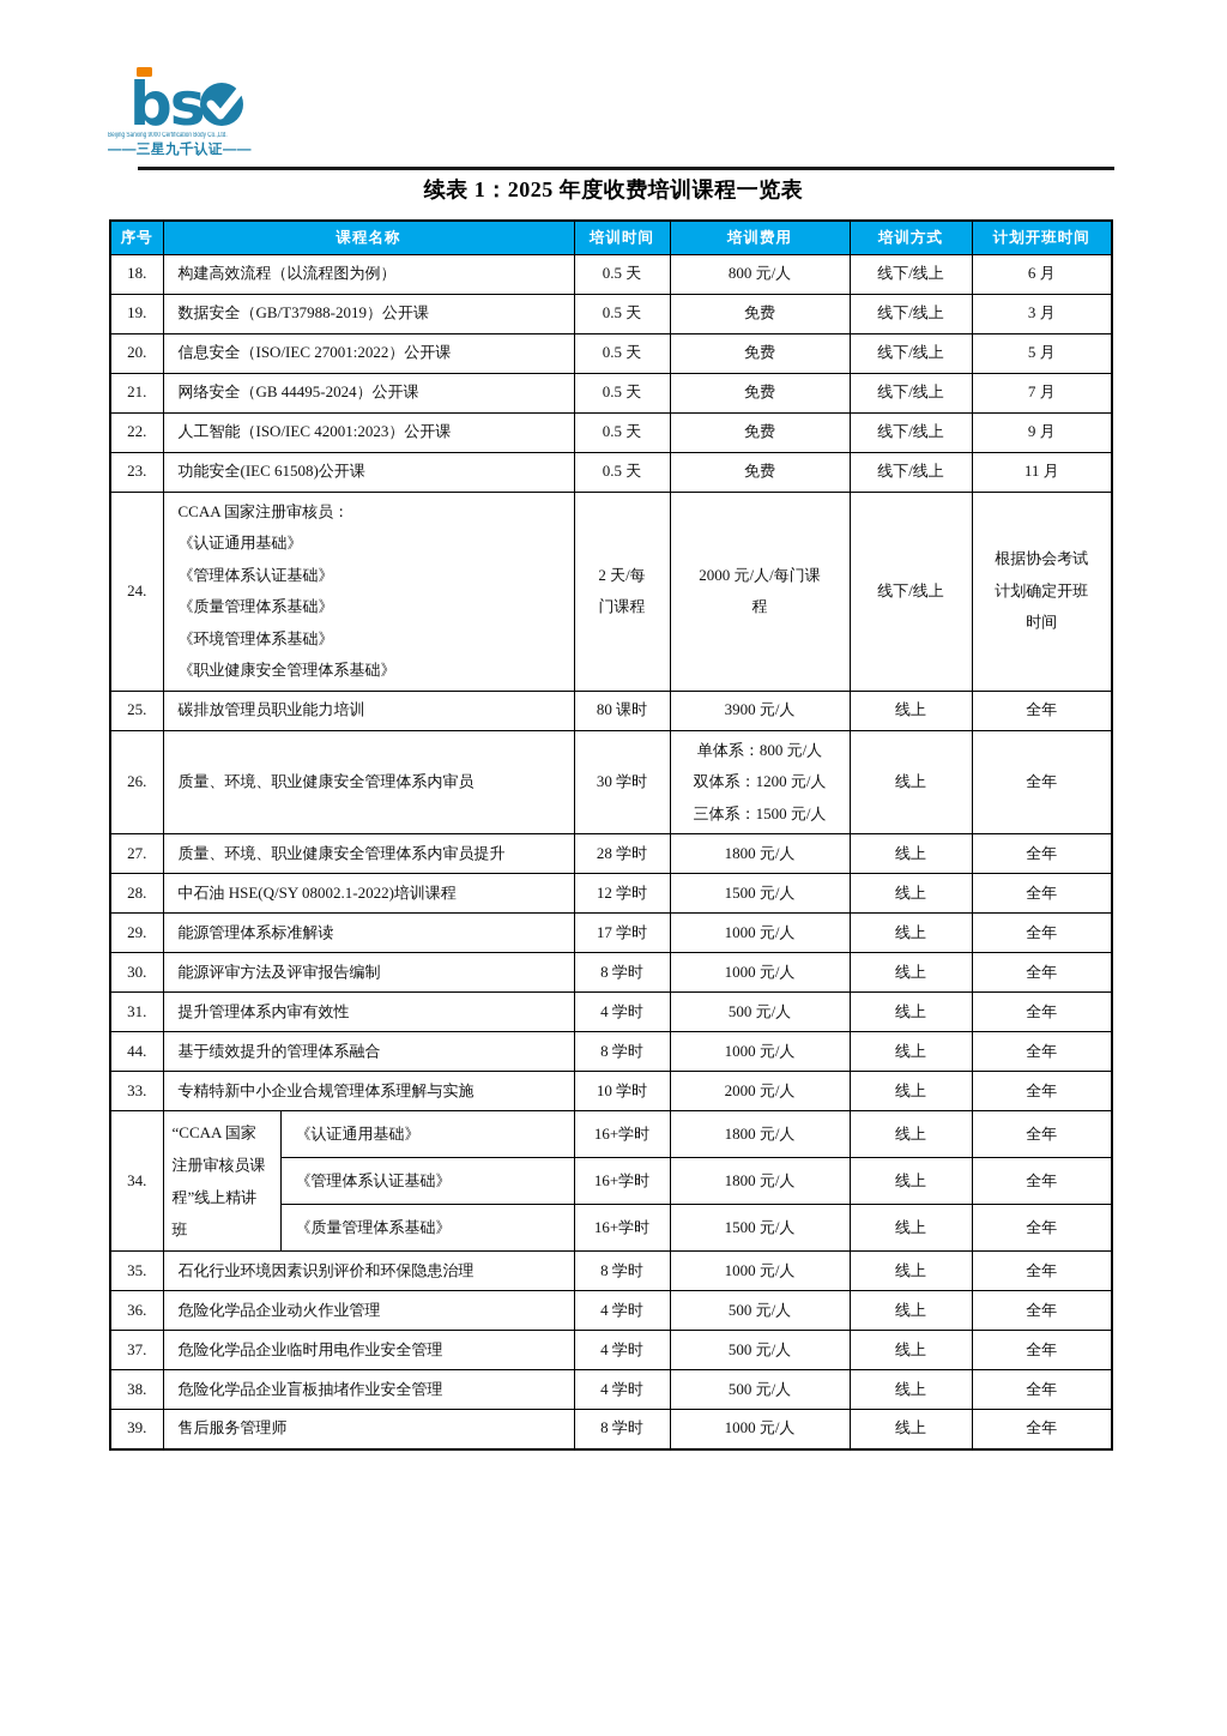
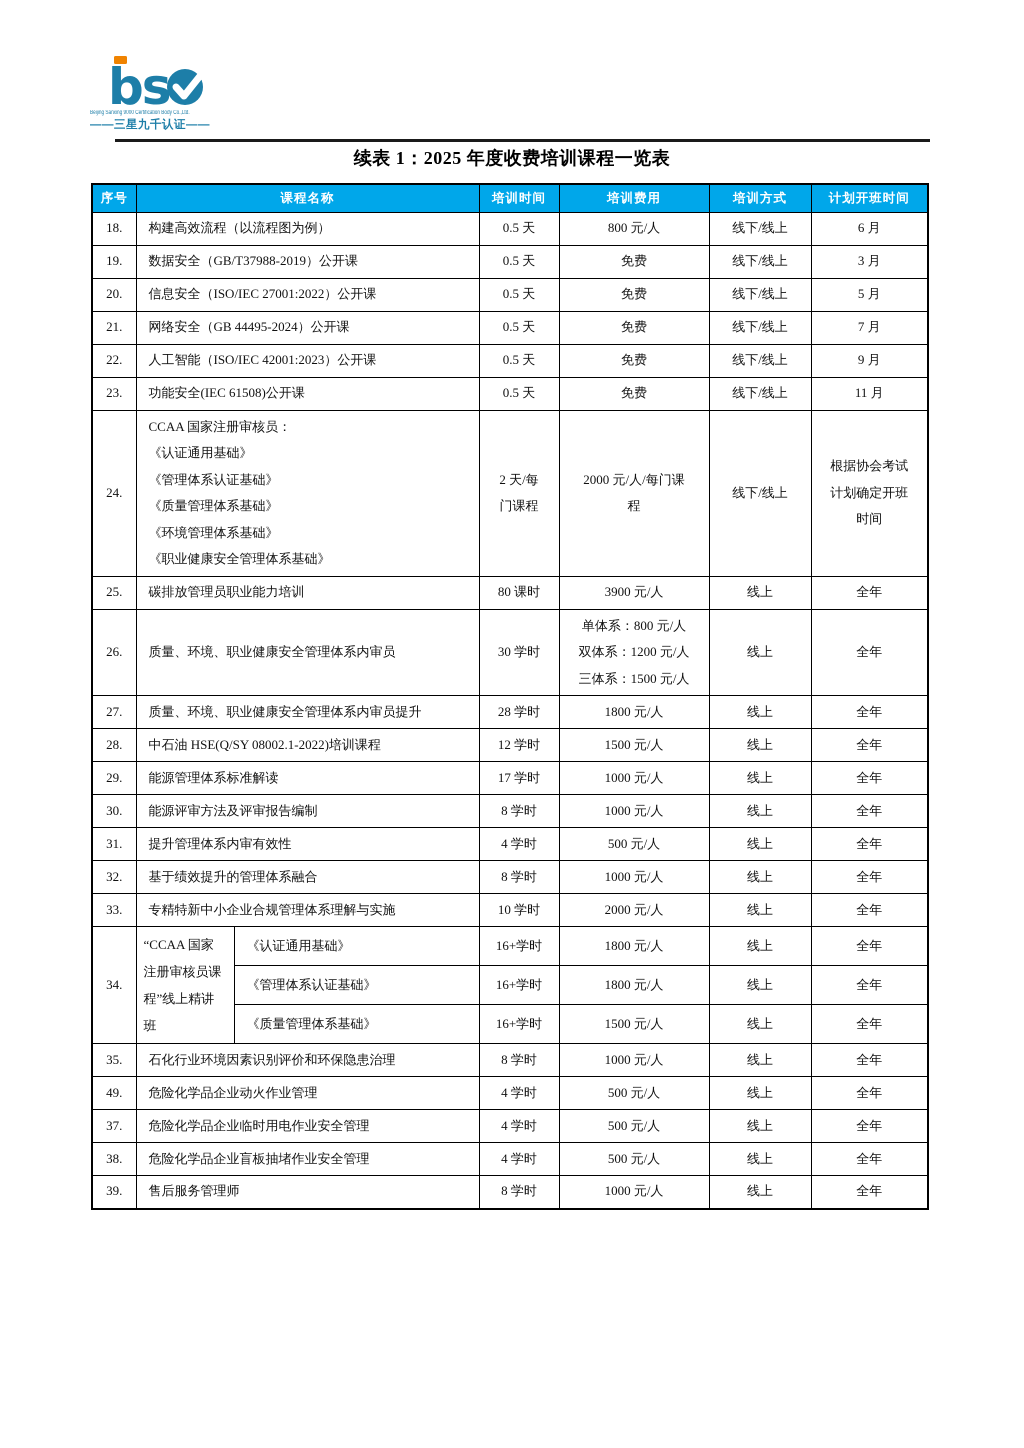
  bs
  ——三星九千认证——
  续表 1：2025 年度收费培训课程一览表
  序号	课程名称	培训时间	培训费用	培训方式	计划开班时间
  18.	构建高效流程（以流程图为例）	0.5 天	800 元/人	线下/线上	6 月
  19.	数据安全（GB/T37988-2019）公开课	0.5 天	免费	线下/线上	3 月
  20.	信息安全（ISO/IEC 27001:2022）公开课	0.5 天	免费	线下/线上	5 月
  21.	网络安全（GB 44495-2024）公开课	0.5 天	免费	线下/线上	7 月
  22.	人工智能（ISO/IEC 42001:2023）公开课	0.5 天	免费	线下/线上	9 月
  23.	功能安全(IEC 61508)公开课	0.5 天	免费	线下/线上	11 月
  24.	CCAA 国家注册审核员： 《认证通用基础》 《管理体系认证基础》 《质量管理体系基础》 《环境管理体系基础》 《职业健康安全管理体系基础》	2 天/每 门课程	2000 元/人/每门课 程	线下/线上	根据协会考试 计划确定开班 时间
  25.	碳排放管理员职业能力培训	80 课时	3900 元/人	线上	全年
  26.	质量、环境、职业健康安全管理体系内审员	30 学时	单体系：800 元/人 双体系：1200 元/人 三体系：1500 元/人	线上	全年
  27.	质量、环境、职业健康安全管理体系内审员提升	28 学时	1800 元/人	线上	全年
  28.	中石油 HSE(Q/SY 08002.1-2022)培训课程	12 学时	1500 元/人	线上	全年
  29.	能源管理体系标准解读	17 学时	1000 元/人	线上	全年
  30.	能源评审方法及评审报告编制	8 学时	1000 元/人	线上	全年
  31.	提升管理体系内审有效性	4 学时	500 元/人	线上	全年
- 44.	基于绩效提升的管理体系融合	8 学时	1000 元/人	线上	全年
+ 32.	基于绩效提升的管理体系融合	8 学时	1000 元/人	线上	全年
  33.	专精特新中小企业合规管理体系理解与实施	10 学时	2000 元/人	线上	全年
  34.	“CCAA 国家注册审核员课程”线上精讲班	《认证通用基础》	16+学时	1800 元/人	线上	全年
  《管理体系认证基础》	16+学时	1800 元/人	线上	全年
  《质量管理体系基础》	16+学时	1500 元/人	线上	全年
  35.	石化行业环境因素识别评价和环保隐患治理	8 学时	1000 元/人	线上	全年
- 36.	危险化学品企业动火作业管理	4 学时	500 元/人	线上	全年
+ 49.	危险化学品企业动火作业管理	4 学时	500 元/人	线上	全年
  37.	危险化学品企业临时用电作业安全管理	4 学时	500 元/人	线上	全年
  38.	危险化学品企业盲板抽堵作业安全管理	4 学时	500 元/人	线上	全年
  39.	售后服务管理师	8 学时	1000 元/人	线上	全年
